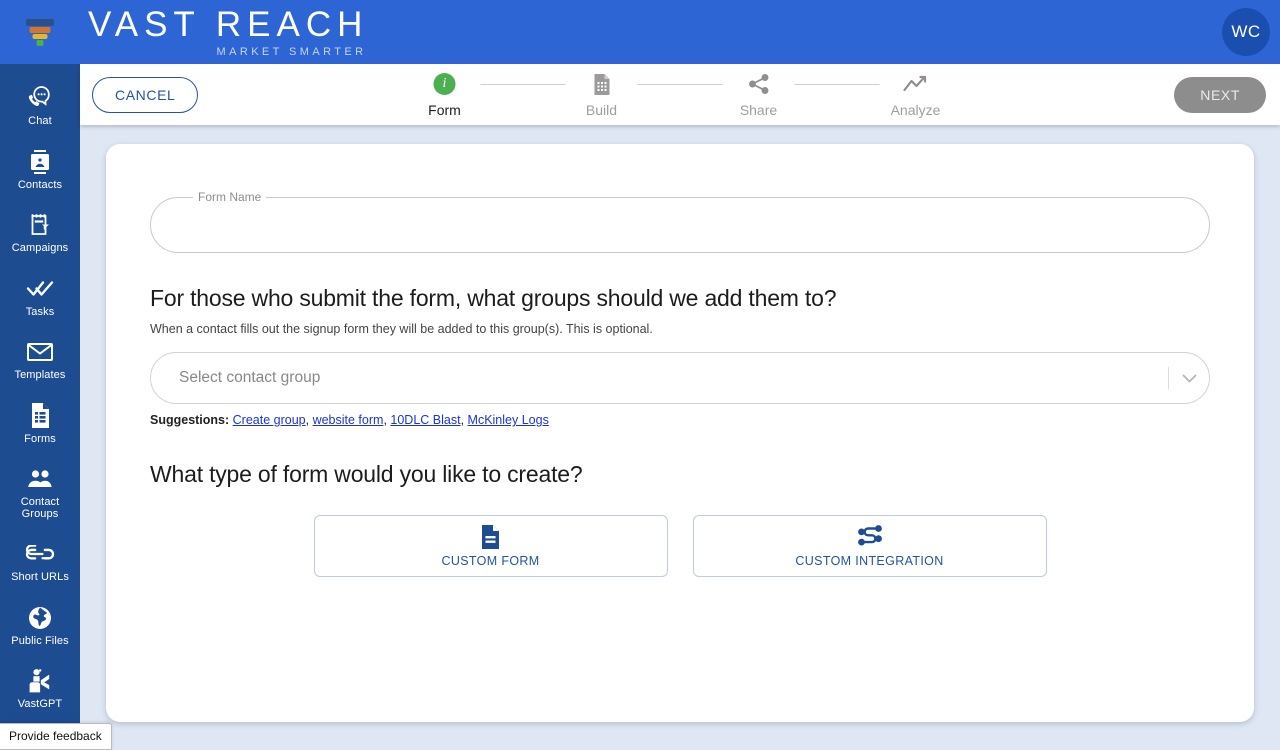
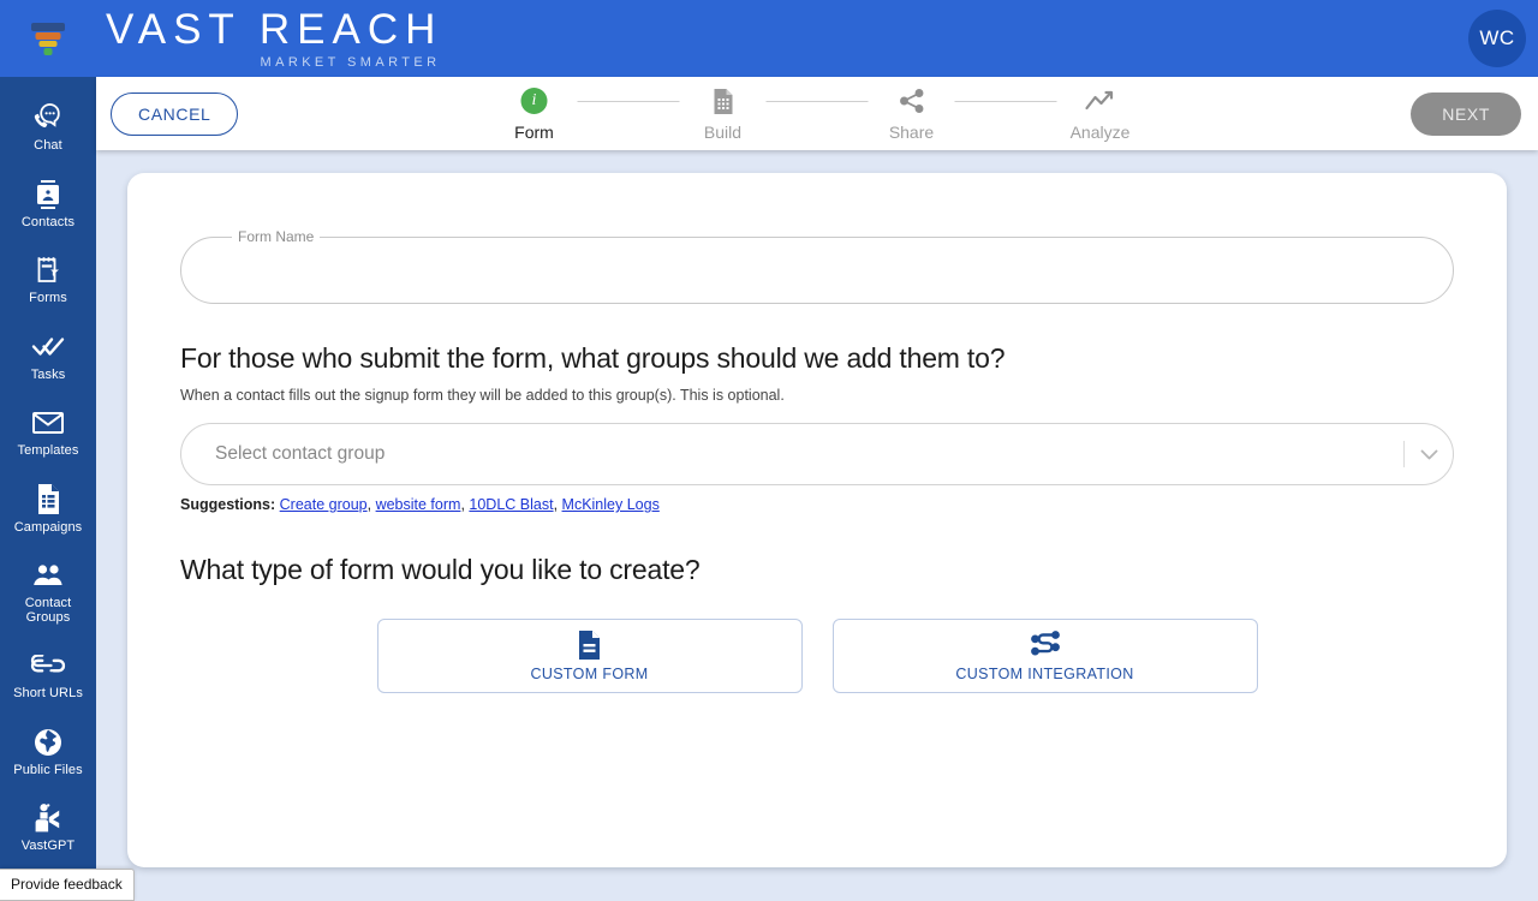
  VAST REACH
  MARKET SMARTER
  WC
  Chat
  Contacts
- Campaigns
+ Forms
  Tasks
  Templates
- Forms
+ Campaigns
  Contact Groups
  Short URLs
  Public Files
  VastGPT
  CANCEL
  i
  Form
  Build
  Share
  Analyze
  NEXT
  Form Name
  For those who submit the form, what groups should we add them to?
  When a contact fills out the signup form they will be added to this group(s). This is optional.
  Select contact group
  Suggestions: Create group, website form, 10DLC Blast, McKinley Logs
  What type of form would you like to create?
  CUSTOM FORM
  CUSTOM INTEGRATION
  Provide feedback
